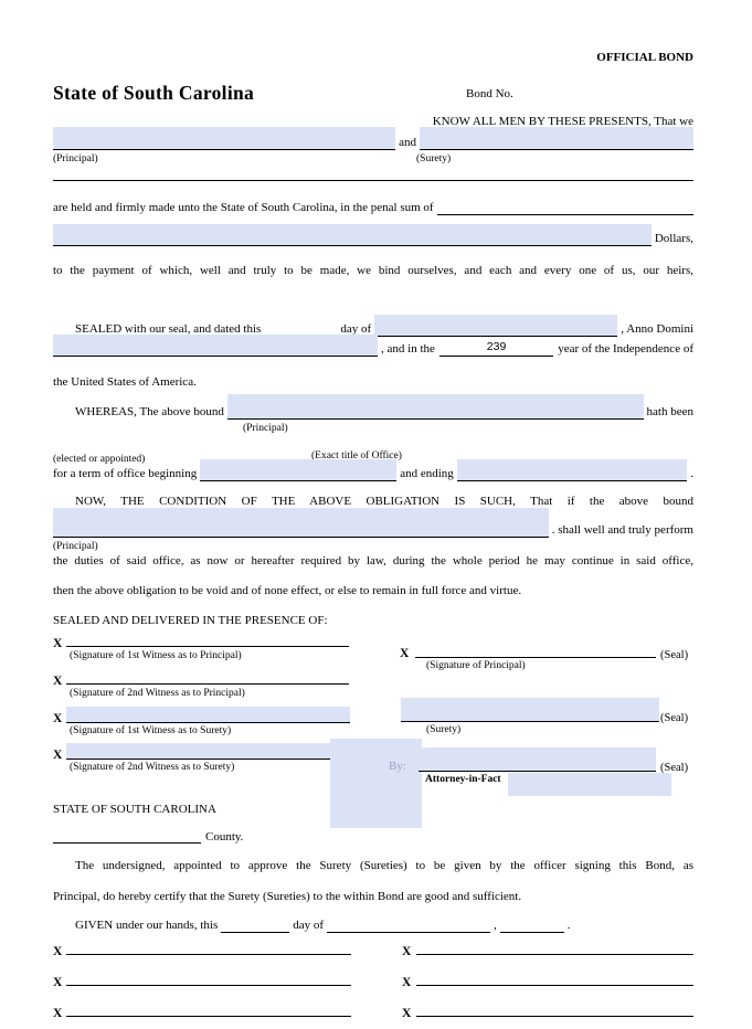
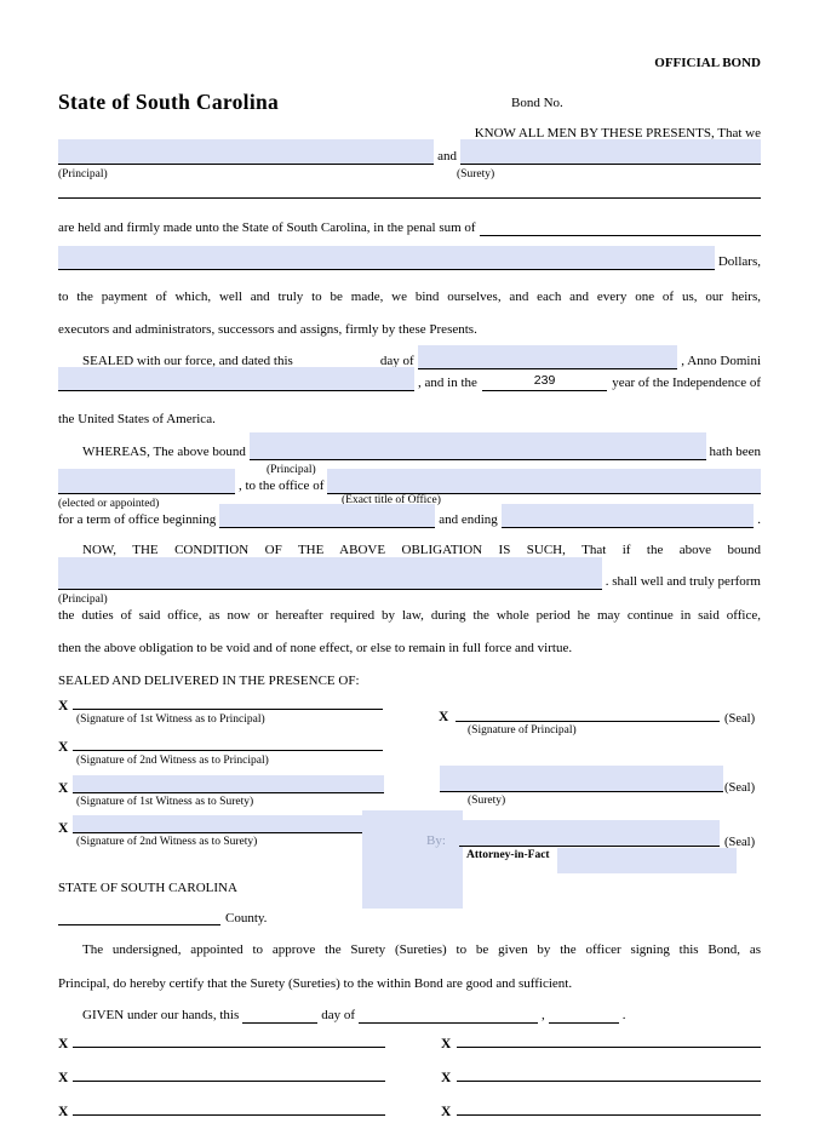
  OFFICIAL BOND
  State of South Carolina
  Bond No.
  KNOW ALL MEN BY THESE PRESENTS, That we
  and
  (Principal)
  (Surety)
  are held and firmly made unto the State of South Carolina, in the penal sum of
  Dollars,
  to the payment of which, well and truly to be made, we bind ourselves, and each and every one of us, our heirs,
+ executors and administrators, successors and assigns, firmly by these Presents.
- SEALED with our seal, and dated this
+ SEALED with our force, and dated this
  day of
  , Anno Domini
  , and in the
  239
  year of the Independence of
  the United States of America.
  WHEREAS, The above bound
  hath been
  (Principal)
+ , to the office of
  (elected or appointed)
  (Exact title of Office)
  for a term of office beginning
  and ending
  .
  NOW, THE CONDITION OF THE ABOVE OBLIGATION IS SUCH, That if the above bound
  . shall well and truly perform
  (Principal)
  the duties of said office, as now or hereafter required by law, during the whole period he may continue in said office,
  then the above obligation to be void and of none effect, or else to remain in full force and virtue.
  SEALED AND DELIVERED IN THE PRESENCE OF:
  X
  (Signature of 1st Witness as to Principal)
  X
  (Signature of 2nd Witness as to Principal)
  X
  (Signature of 1st Witness as to Surety)
  X
  (Signature of 2nd Witness as to Surety)
  X
  (Seal)
  (Signature of Principal)
  (Seal)
  (Surety)
  By:
  (Seal)
  Attorney-in-Fact
  STATE OF SOUTH CAROLINA
  County.
  The undersigned, appointed to approve the Surety (Sureties) to be given by the officer signing this Bond, as
  Principal, do hereby certify that the Surety (Sureties) to the within Bond are good and sufficient.
  GIVEN under our hands, this
  day of
  ,
  .
  X
  X
  X
  X
  X
  X
